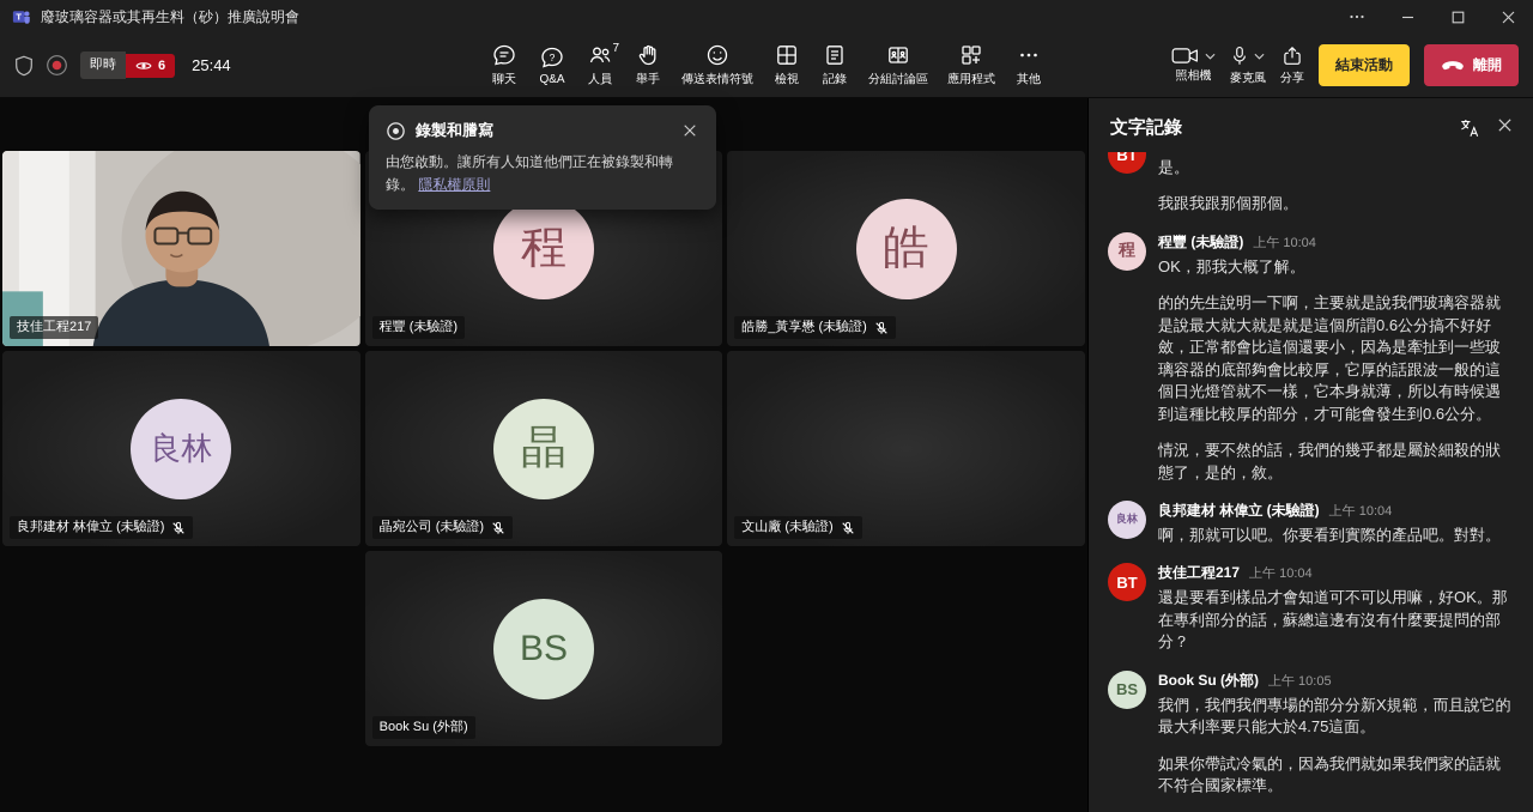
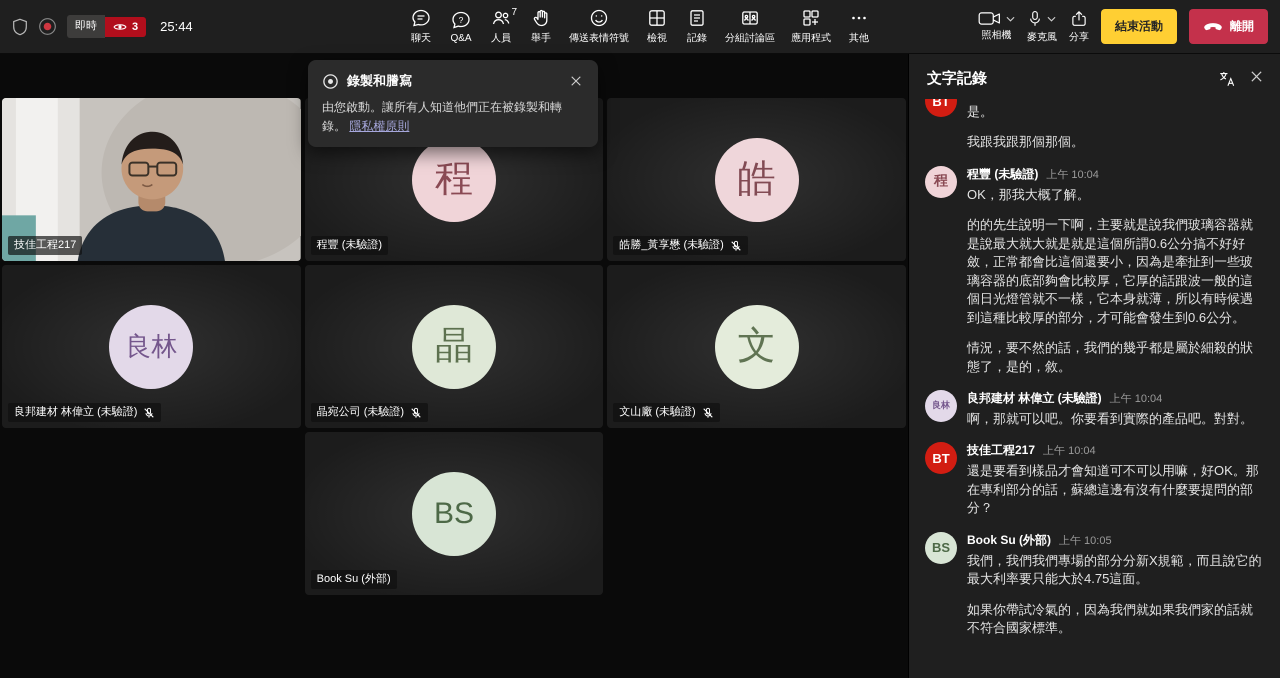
- T
- 廢玻璃容器或其再生料（砂）推廣說明會
  即時
- 6
+ 3
  25:44
  聊天
  ?
  Q&A
  7
  人員
  舉手
  傳送表情符號
  檢視
  記錄
  分組討論區
  應用程式
  其他
  照相機
  麥克風
  分享
  結束活動
  離開
  技佳工程217
  程
  程豐 (未驗證)
  皓
  皓勝_黃享懋 (未驗證)
  良林
  良邦建材 林偉立 (未驗證)
  晶
  晶宛公司 (未驗證)
+ 文
  文山廠 (未驗證)
  BS
  Book Su (外部)
  錄製和謄寫
  由您啟動。讓所有人知道他們正在被錄製和轉錄。 隱私權原則
  文字記錄
  BT
  是。
  我跟我跟那個那個。
  程
  程豐 (未驗證)
  上午 10:04
  OK，那我大概了解。
  的的先生說明一下啊，主要就是說我們玻璃容器就是說最大就大就是就是這個所謂0.6公分搞不好好斂，正常都會比這個還要小，因為是牽扯到一些玻璃容器的底部夠會比較厚，它厚的話跟波一般的這個日光燈管就不一樣，它本身就薄，所以有時候遇到這種比較厚的部分，才可能會發生到0.6公分。
  情況，要不然的話，我們的幾乎都是屬於細殺的狀態了，是的，敘。
  良林
  良邦建材 林偉立 (未驗證)
  上午 10:04
  啊，那就可以吧。你要看到實際的產品吧。對對。
  BT
  技佳工程217
  上午 10:04
  還是要看到樣品才會知道可不可以用嘛，好OK。那在專利部分的話，蘇總這邊有沒有什麼要提問的部分？
  BS
  Book Su (外部)
  上午 10:05
  我們，我們我們專場的部分分新X規範，而且說它的最大利率要只能大於4.75這面。
  如果你帶試冷氣的，因為我們就如果我們家的話就不符合國家標準。
